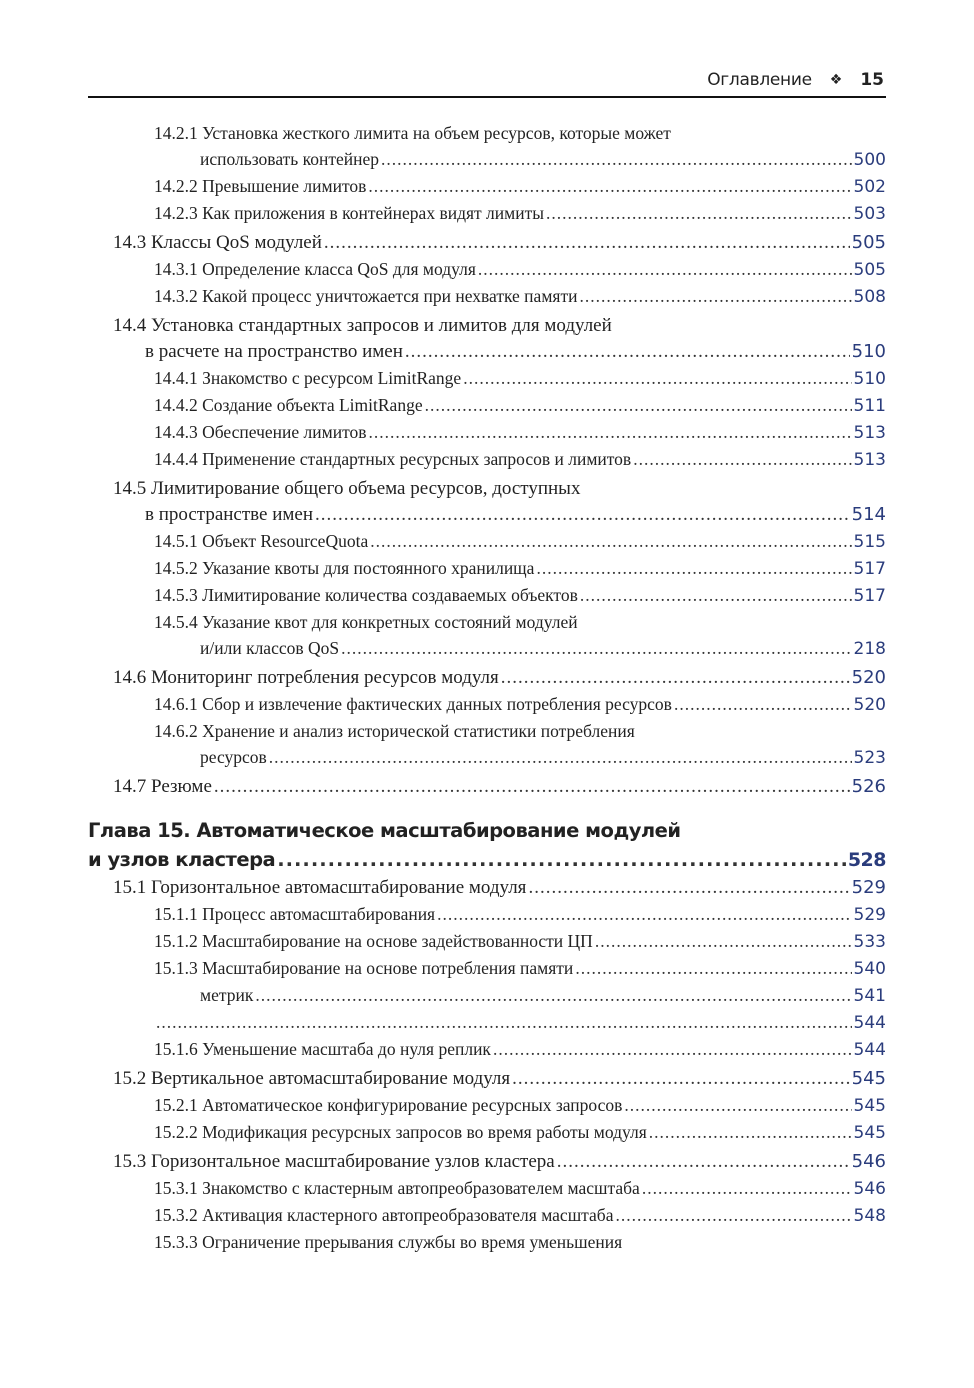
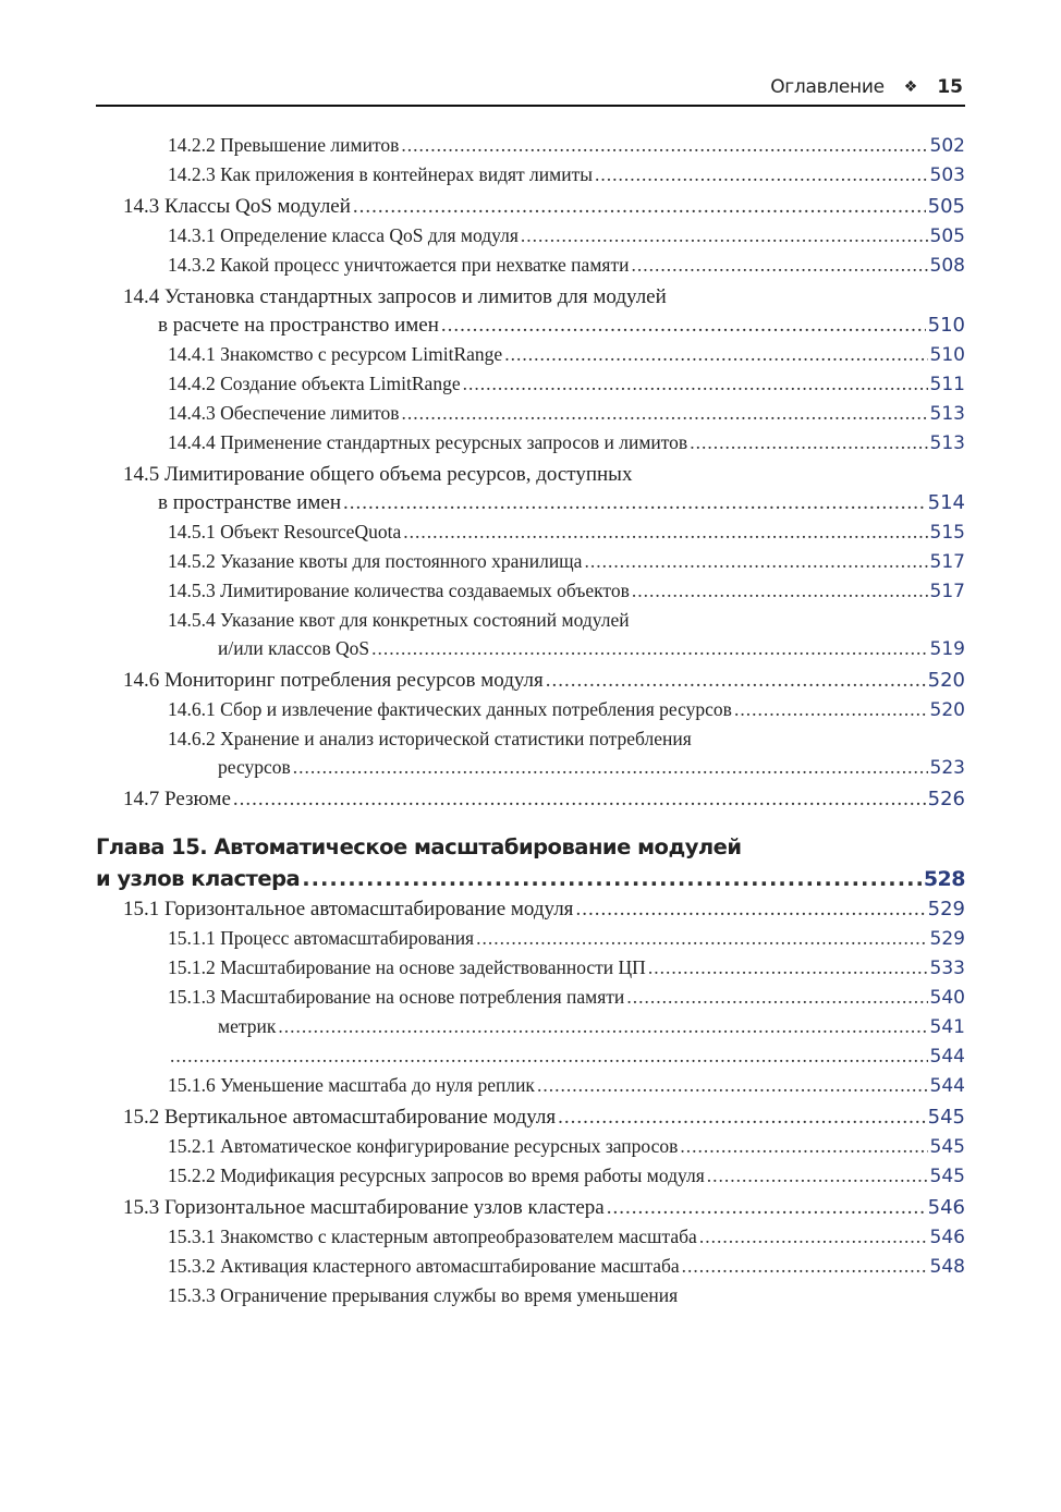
  Оглавление
  ❖
  15
- 14.2.1 Установка жесткого лимита на объем ресурсов, которые может
- использовать контейнер
- 500
  14.2.2 Превышение лимитов
  502
  14.2.3 Как приложения в контейнерах видят лимиты
  503
  14.3 Классы QoS модулей
  505
  14.3.1 Определение класса QoS для модуля
  505
  14.3.2 Какой процесс уничтожается при нехватке памяти
  508
  14.4 Установка стандартных запросов и лимитов для модулей
  в расчете на пространство имен
  510
  14.4.1 Знакомство с ресурсом LimitRange
  510
  14.4.2 Создание объекта LimitRange
  511
  14.4.3 Обеспечение лимитов
  513
  14.4.4 Применение стандартных ресурсных запросов и лимитов
  513
  14.5 Лимитирование общего объема ресурсов, доступных
  в пространстве имен
  514
  14.5.1 Объект ResourceQuota
  515
  14.5.2 Указание квоты для постоянного хранилища
  517
  14.5.3 Лимитирование количества создаваемых объектов
  517
  14.5.4 Указание квот для конкретных состояний модулей
  и/или классов QoS
- 218
+ 519
  14.6 Мониторинг потребления ресурсов модуля
  520
  14.6.1 Сбор и извлечение фактических данных потребления ресурсов
  520
  14.6.2 Хранение и анализ исторической статистики потребления
  ресурсов
  523
  14.7 Резюме
  526
  Глава 15. Автоматическое масштабирование модулей
  и узлов кластера
  528
  15.1 Горизонтальное автомасштабирование модуля
  529
  15.1.1 Процесс автомасштабирования
  529
  15.1.2 Масштабирование на основе задействованности ЦП
  533
  15.1.3 Масштабирование на основе потребления памяти
  540
  метрик
  541
  544
  15.1.6 Уменьшение масштаба до нуля реплик
  544
  15.2 Вертикальное автомасштабирование модуля
  545
  15.2.1 Автоматическое конфигурирование ресурсных запросов
  545
  15.2.2 Модификация ресурсных запросов во время работы модуля
  545
  15.3 Горизонтальное масштабирование узлов кластера
  546
  15.3.1 Знакомство с кластерным автопреобразователем масштаба
  546
- 15.3.2 Активация кластерного автопреобразователя масштаба
+ 15.3.2 Активация кластерного автомасштабирование масштаба
  548
  15.3.3 Ограничение прерывания службы во время уменьшения
